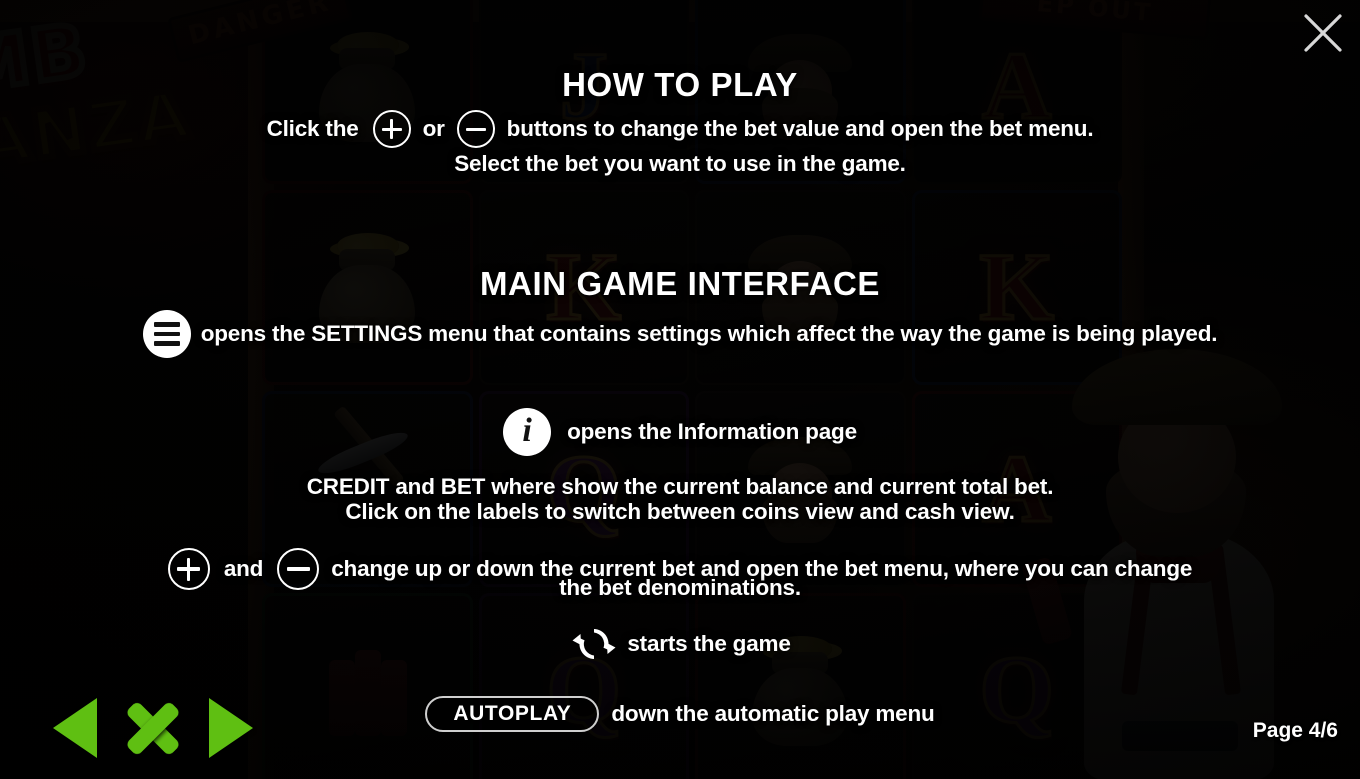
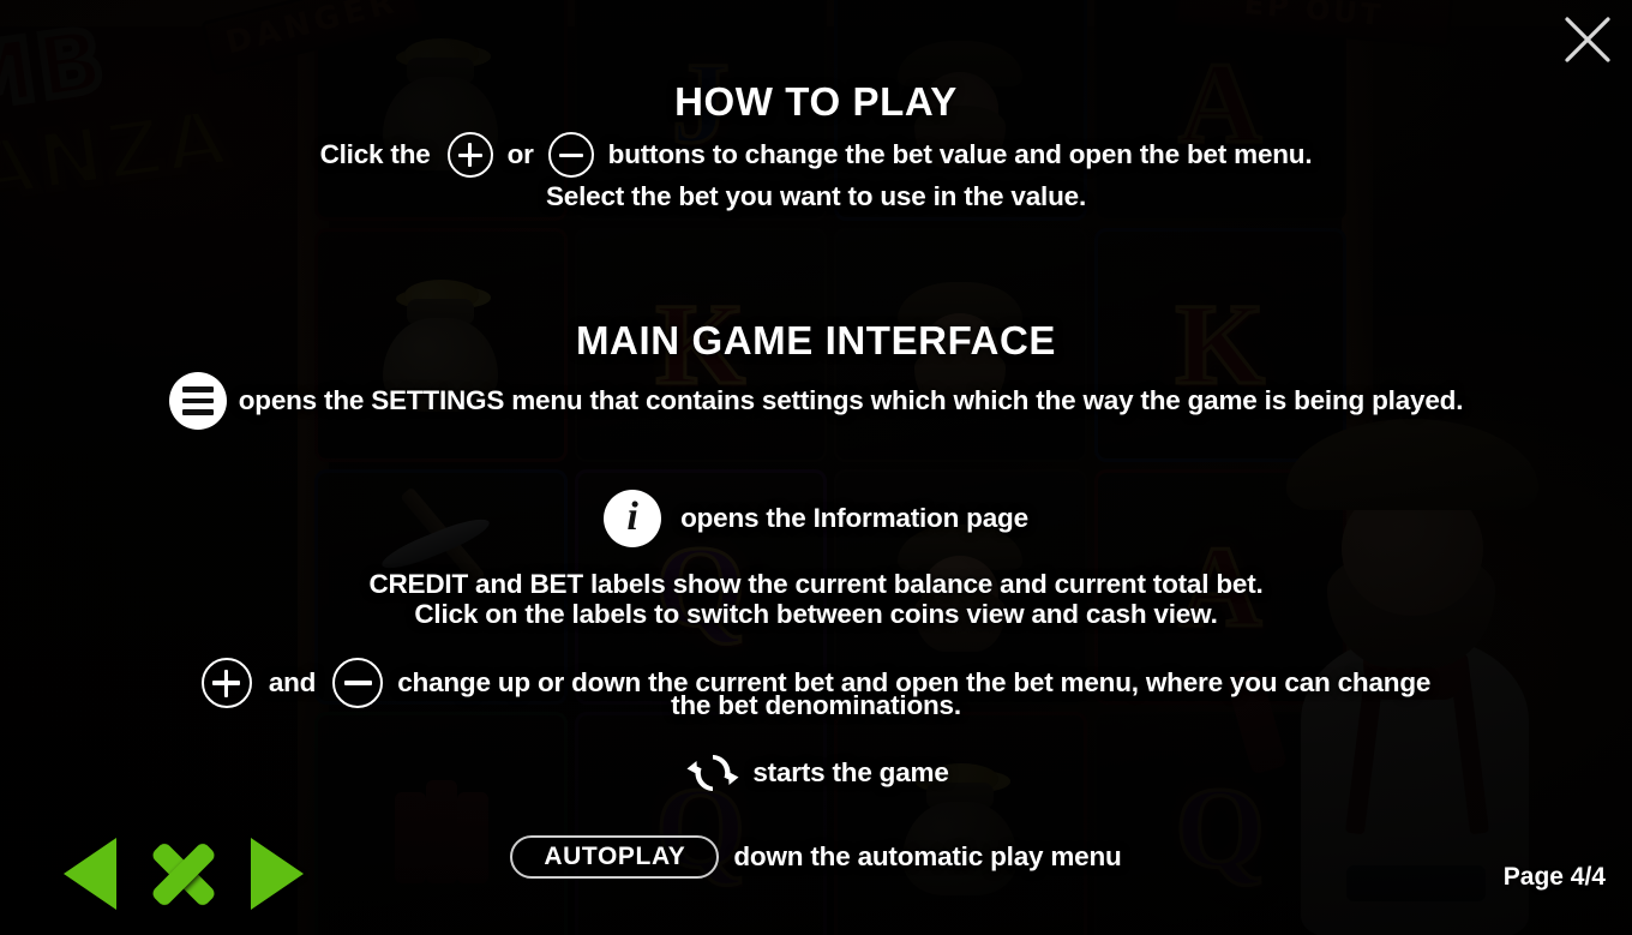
  HOW TO PLAY
  Click the
  or
  buttons to change the bet value and open the bet menu.
- Select the bet you want to use in the game.
+ Select the bet you want to use in the value.
  MAIN GAME INTERFACE
- opens the SETTINGS menu that contains settings which affect the way the game is being played.
+ opens the SETTINGS menu that contains settings which which the way the game is being played.
  i
  opens the Information page
- CREDIT and BET where show the current balance and current total bet.
+ CREDIT and BET labels show the current balance and current total bet.
  Click on the labels to switch between coins view and cash view.
  and
  change up or down the current bet and open the bet menu, where you can change
  the bet denominations.
  starts the game
  AUTOPLAY
  down the automatic play menu
- Page 4/6
+ Page 4/4
